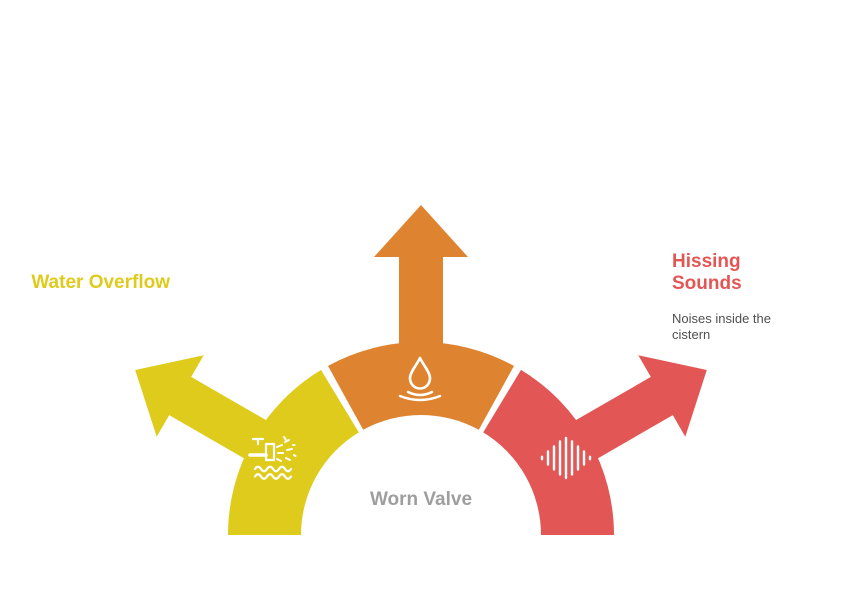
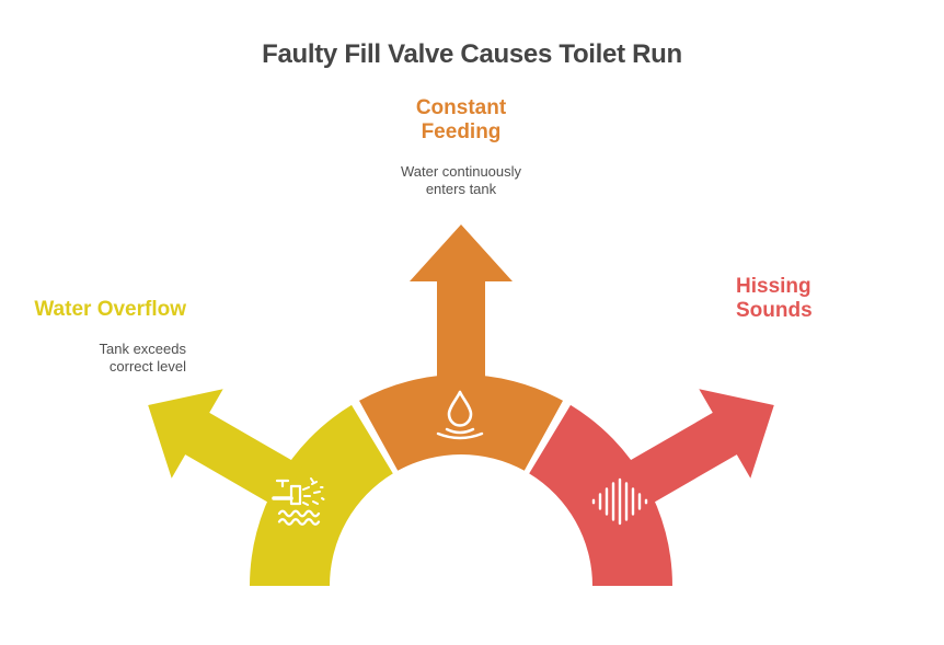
+ Faulty Fill Valve Causes Toilet Run
  Water Overflow
+ Tank exceeds
+ correct level
+ Constant
+ Feeding
+ Water continuously
+ enters tank
  Hissing
  Sounds
- Noises inside the
- cistern
- Worn Valve
